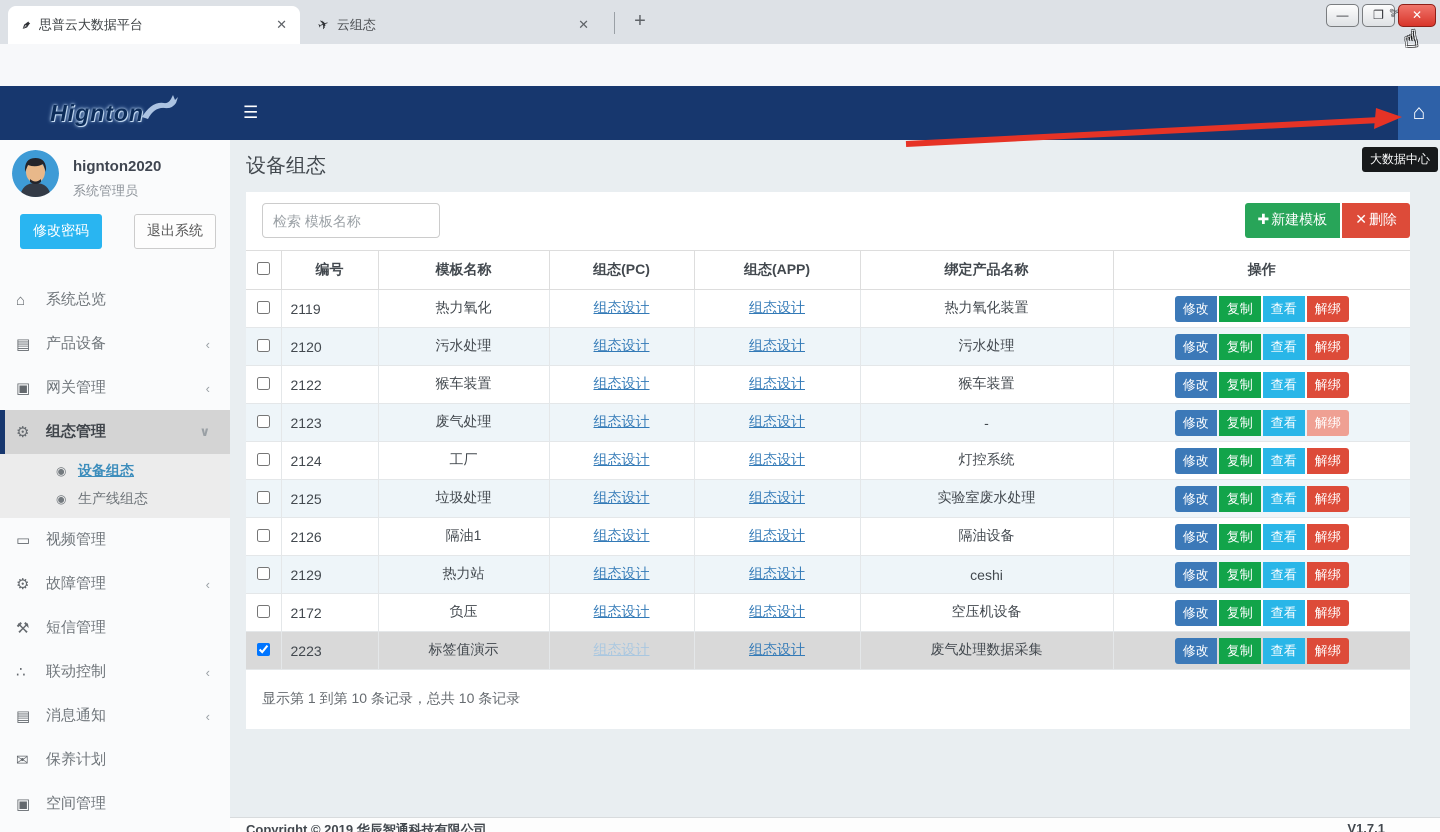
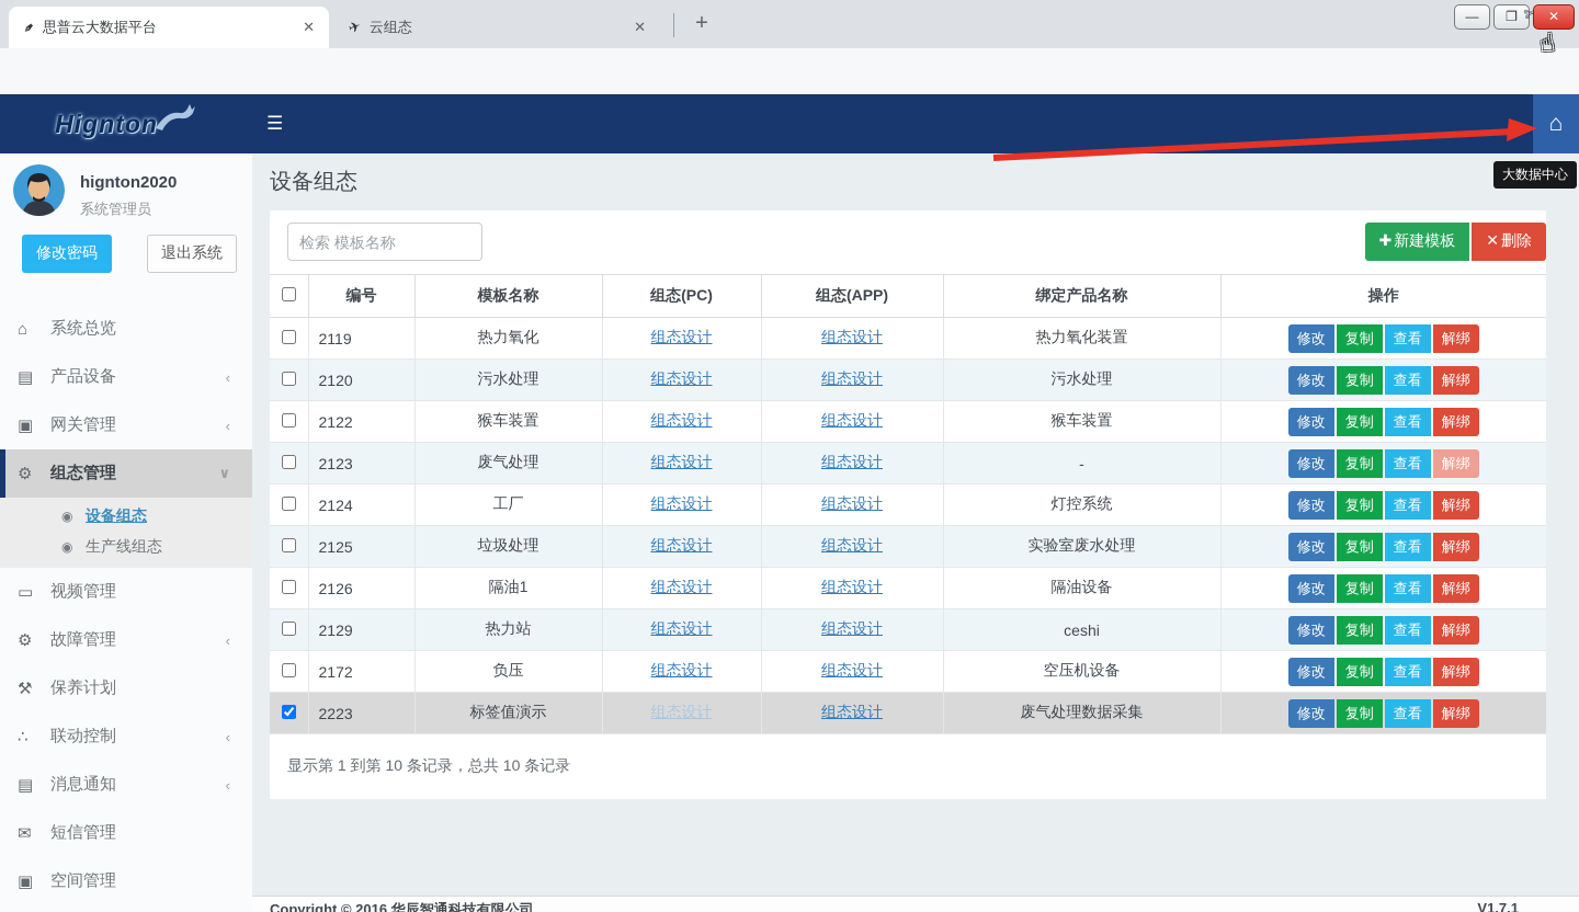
  思普云大数据平台
  ✕
  云组态
  ✕
  +
  —
  ❐
  ✕
  Hignton
  ☰
  ⌂
  大数据中心
  hignton2020
  系统管理员
  修改密码
  退出系统
  ⌂
  系统总览
  ▤
  产品设备
  ‹
  ▣
  网关管理
  ‹
  ⚙
  组态管理
  ∨
  ◉
  设备组态
  ◉
  生产线组态
  ▭
  视频管理
  ⚙
  故障管理
  ‹
  ⚒
- 短信管理
+ 保养计划
  ∴
  联动控制
  ‹
  ▤
  消息通知
  ‹
  ✉
- 保养计划
+ 短信管理
  ▣
  空间管理
  设备组态
  检索 模板名称
  ✚ 新建模板
  ✕ 删除
  	编号	模板名称	组态(PC)	组态(APP)	绑定产品名称	操作
  	2119	热力氧化	组态设计	组态设计	热力氧化装置	修改 复制 查看 解绑
  	2120	污水处理	组态设计	组态设计	污水处理	修改 复制 查看 解绑
  	2122	猴车装置	组态设计	组态设计	猴车装置	修改 复制 查看 解绑
  	2123	废气处理	组态设计	组态设计	-	修改 复制 查看 解绑
  	2124	工厂	组态设计	组态设计	灯控系统	修改 复制 查看 解绑
  	2125	垃圾处理	组态设计	组态设计	实验室废水处理	修改 复制 查看 解绑
  	2126	隔油1	组态设计	组态设计	隔油设备	修改 复制 查看 解绑
  	2129	热力站	组态设计	组态设计	ceshi	修改 复制 查看 解绑
  	2172	负压	组态设计	组态设计	空压机设备	修改 复制 查看 解绑
  	2223	标签值演示	组态设计	组态设计	废气处理数据采集	修改 复制 查看 解绑
  显示第 1 到第 10 条记录，总共 10 条记录
- Copyright © 2019 华辰智通科技有限公司
+ Copyright © 2016 华辰智通科技有限公司
  V1.7.1
